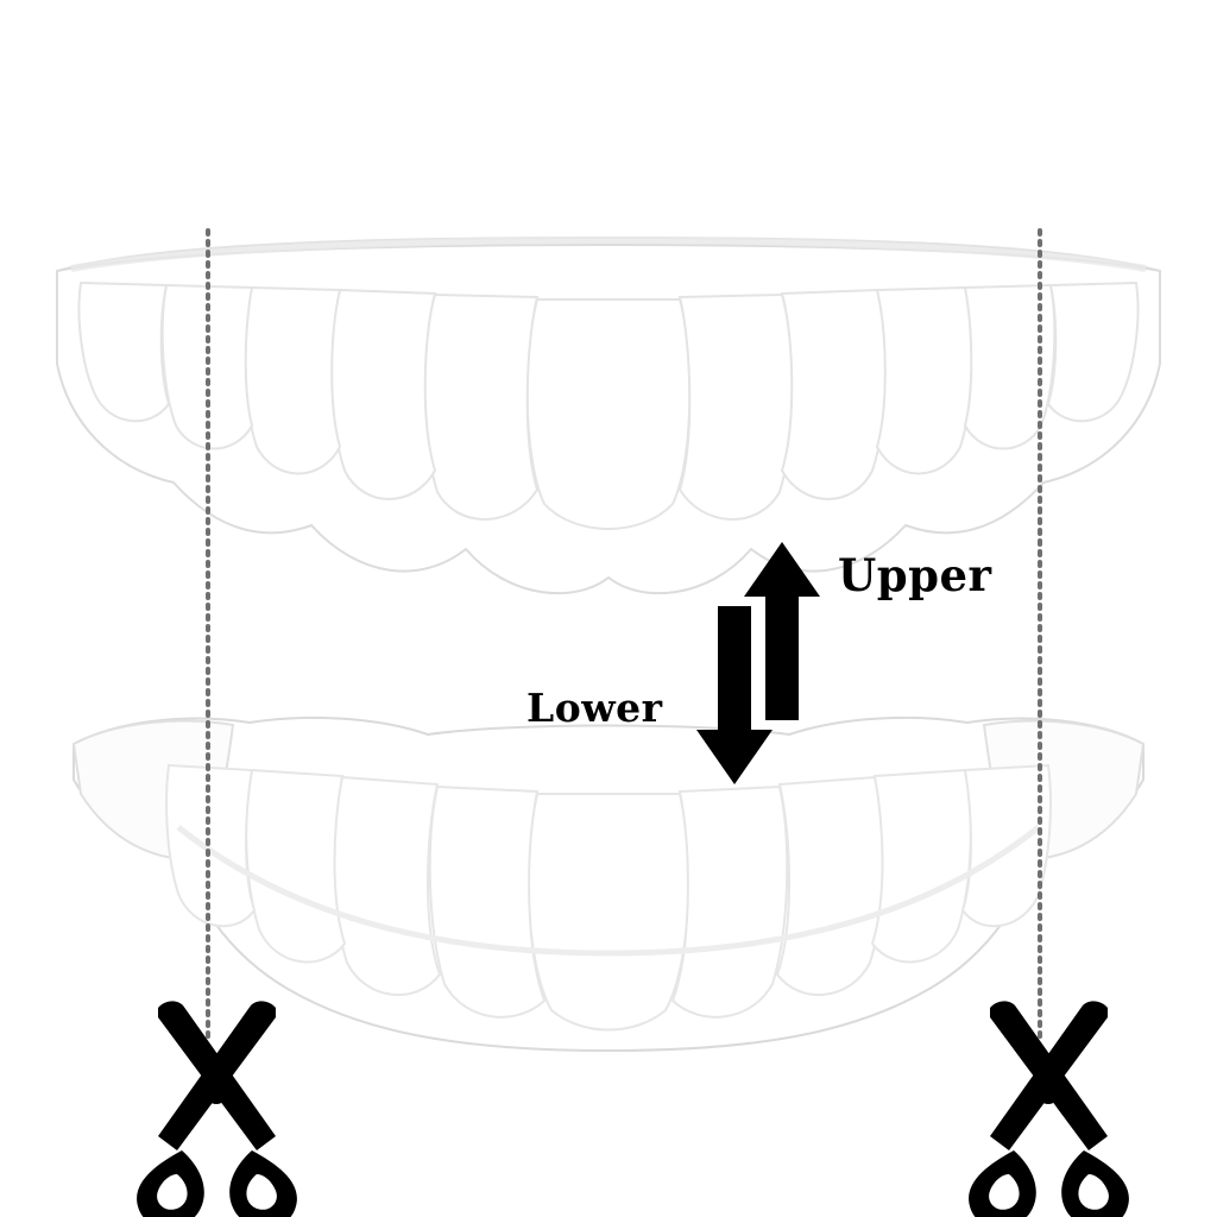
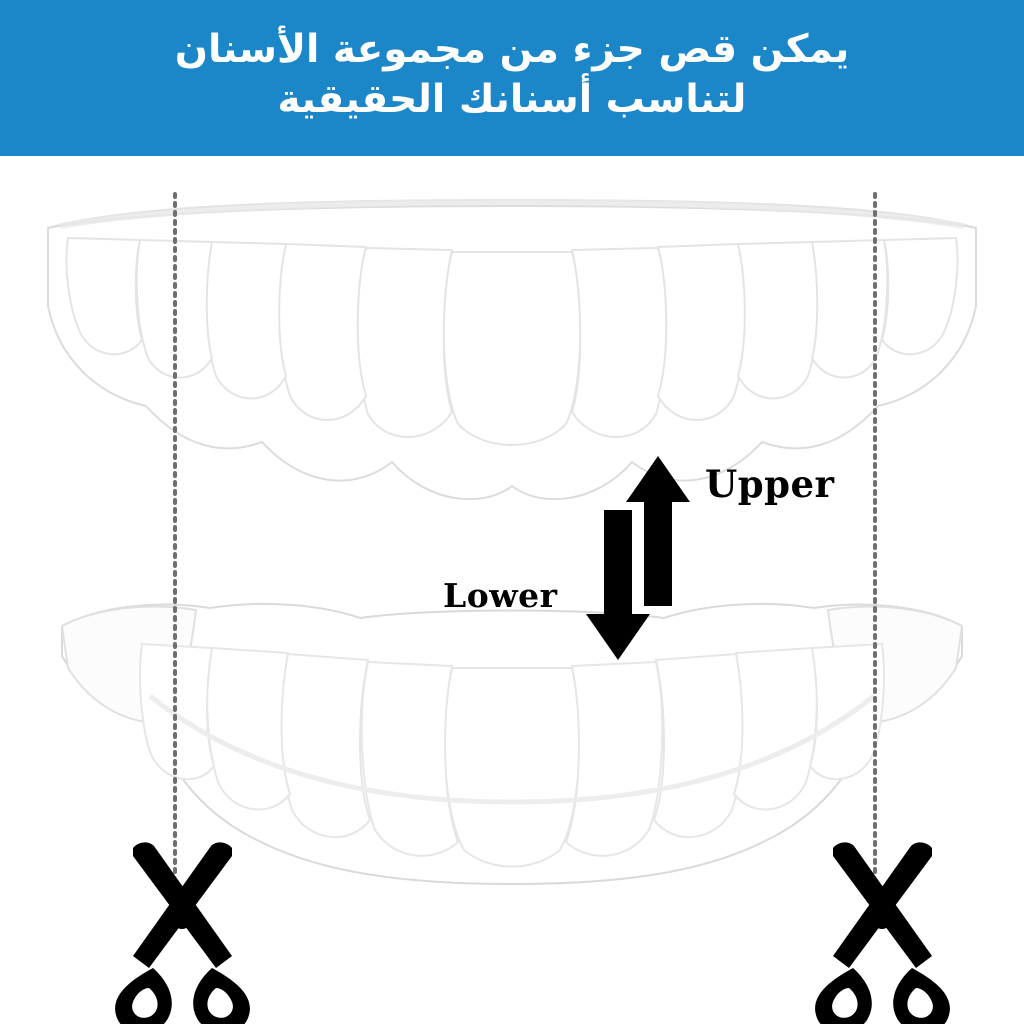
+ يمكن قص جزء من مجموعة الأسنان
+ لتناسب أسنانك الحقيقية
  Upper
  Lower
